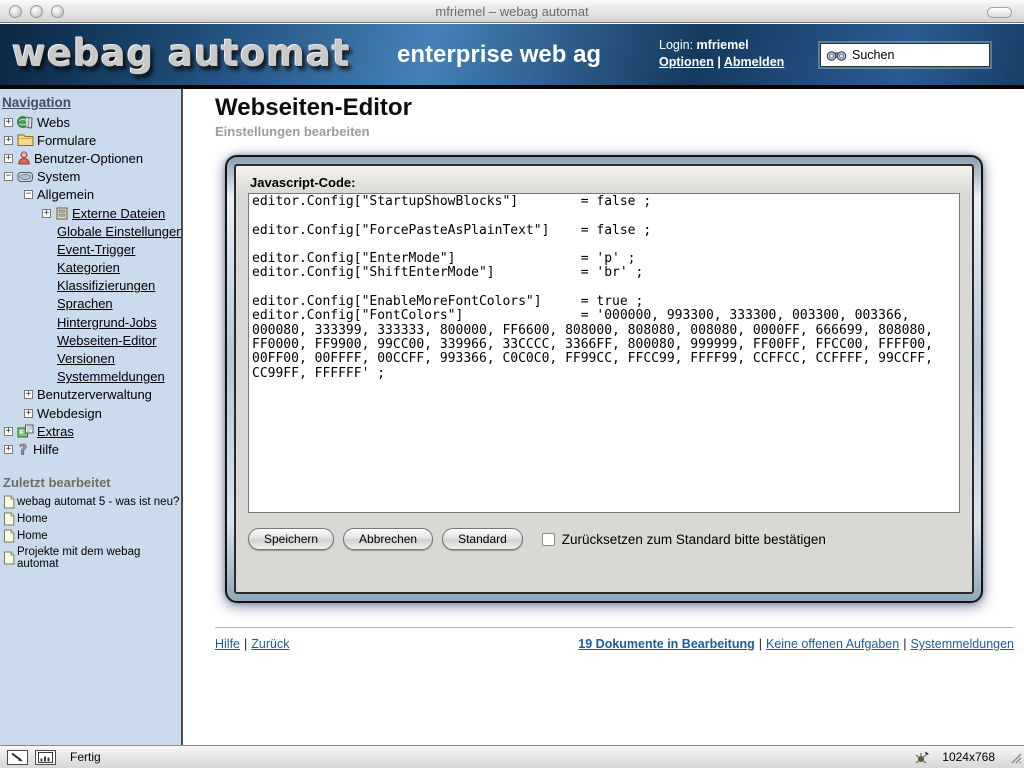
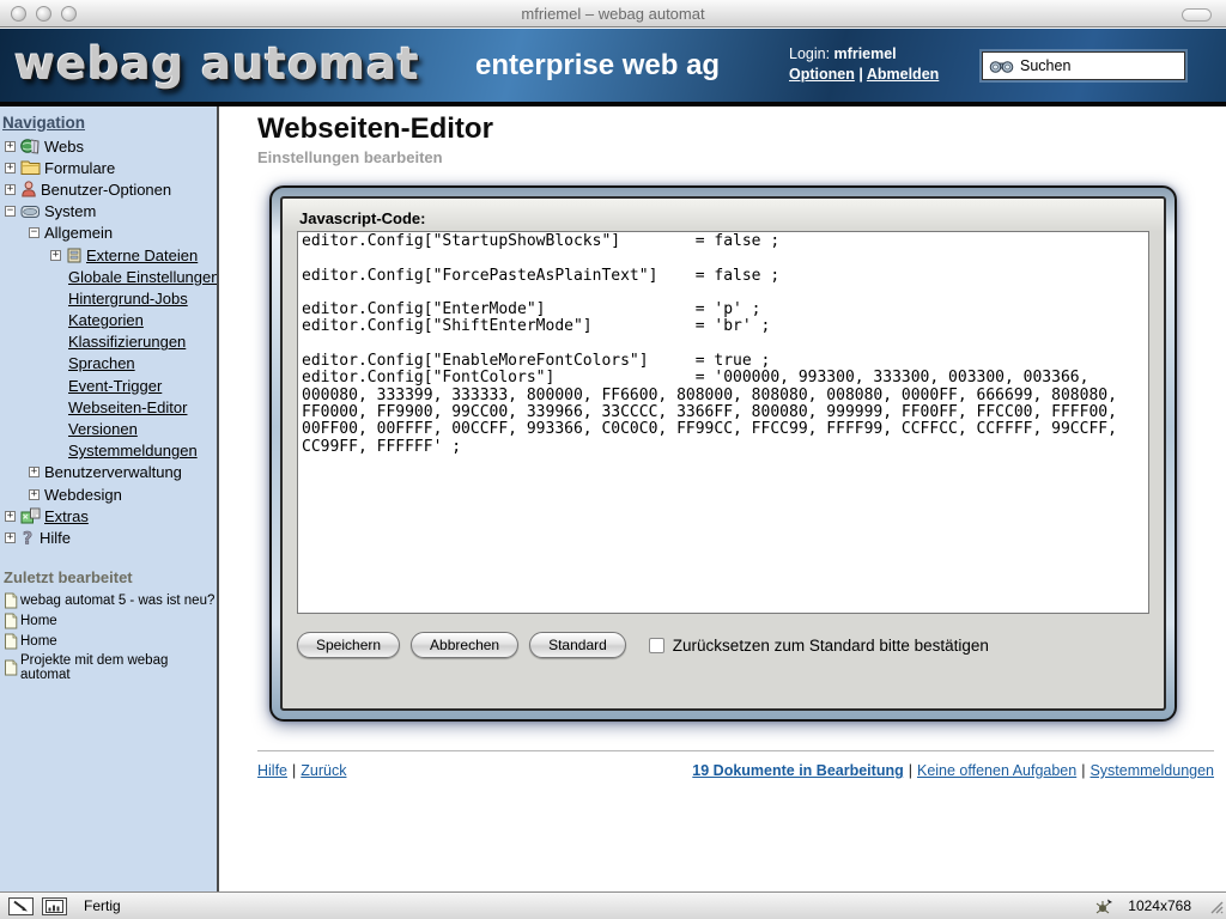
  mfriemel – webag automat
  webag automat
  enterprise web ag
  Login: mfriemel
  Optionen | Abmelden
  Suchen
  Navigation
  +
  Webs
  +
  Formulare
  +
  Benutzer-Optionen
  −
  System
  −
  Allgemein
  +
  Externe Dateien
  Globale Einstellungen
- Event-Trigger
+ Hintergrund-Jobs
  Kategorien
  Klassifizierungen
  Sprachen
- Hintergrund-Jobs
+ Event-Trigger
  Webseiten-Editor
  Versionen
  Systemmeldungen
  +
  Benutzerverwaltung
  +
  Webdesign
  +
  Extras
  +
  ?
  Hilfe
  Zuletzt bearbeitet
  webag automat 5 - was ist neu?
  Home
  Home
  Projekte mit dem webag automat
  Webseiten-Editor
  Einstellungen bearbeiten
  Javascript-Code:
  editor.Config["StartupShowBlocks"] = false ;
  editor.Config["ForcePasteAsPlainText"] = false ;
  editor.Config["EnterMode"] = 'p' ;
  editor.Config["ShiftEnterMode"] = 'br' ;
  editor.Config["EnableMoreFontColors"] = true ;
  editor.Config["FontColors"] = '000000, 993300, 333300, 003300, 003366,
  000080, 333399, 333333, 800000, FF6600, 808000, 808080, 008080, 0000FF, 666699, 808080,
  FF0000, FF9900, 99CC00, 339966, 33CCCC, 3366FF, 800080, 999999, FF00FF, FFCC00, FFFF00,
  00FF00, 00FFFF, 00CCFF, 993366, C0C0C0, FF99CC, FFCC99, FFFF99, CCFFCC, CCFFFF, 99CCFF,
  CC99FF, FFFFFF' ;
  Speichern
  Abbrechen
  Standard
  Zurücksetzen zum Standard bitte bestätigen
  Hilfe | Zurück
  19 Dokumente in Bearbeitung | Keine offenen Aufgaben | Systemmeldungen
  Fertig
  1024x768
